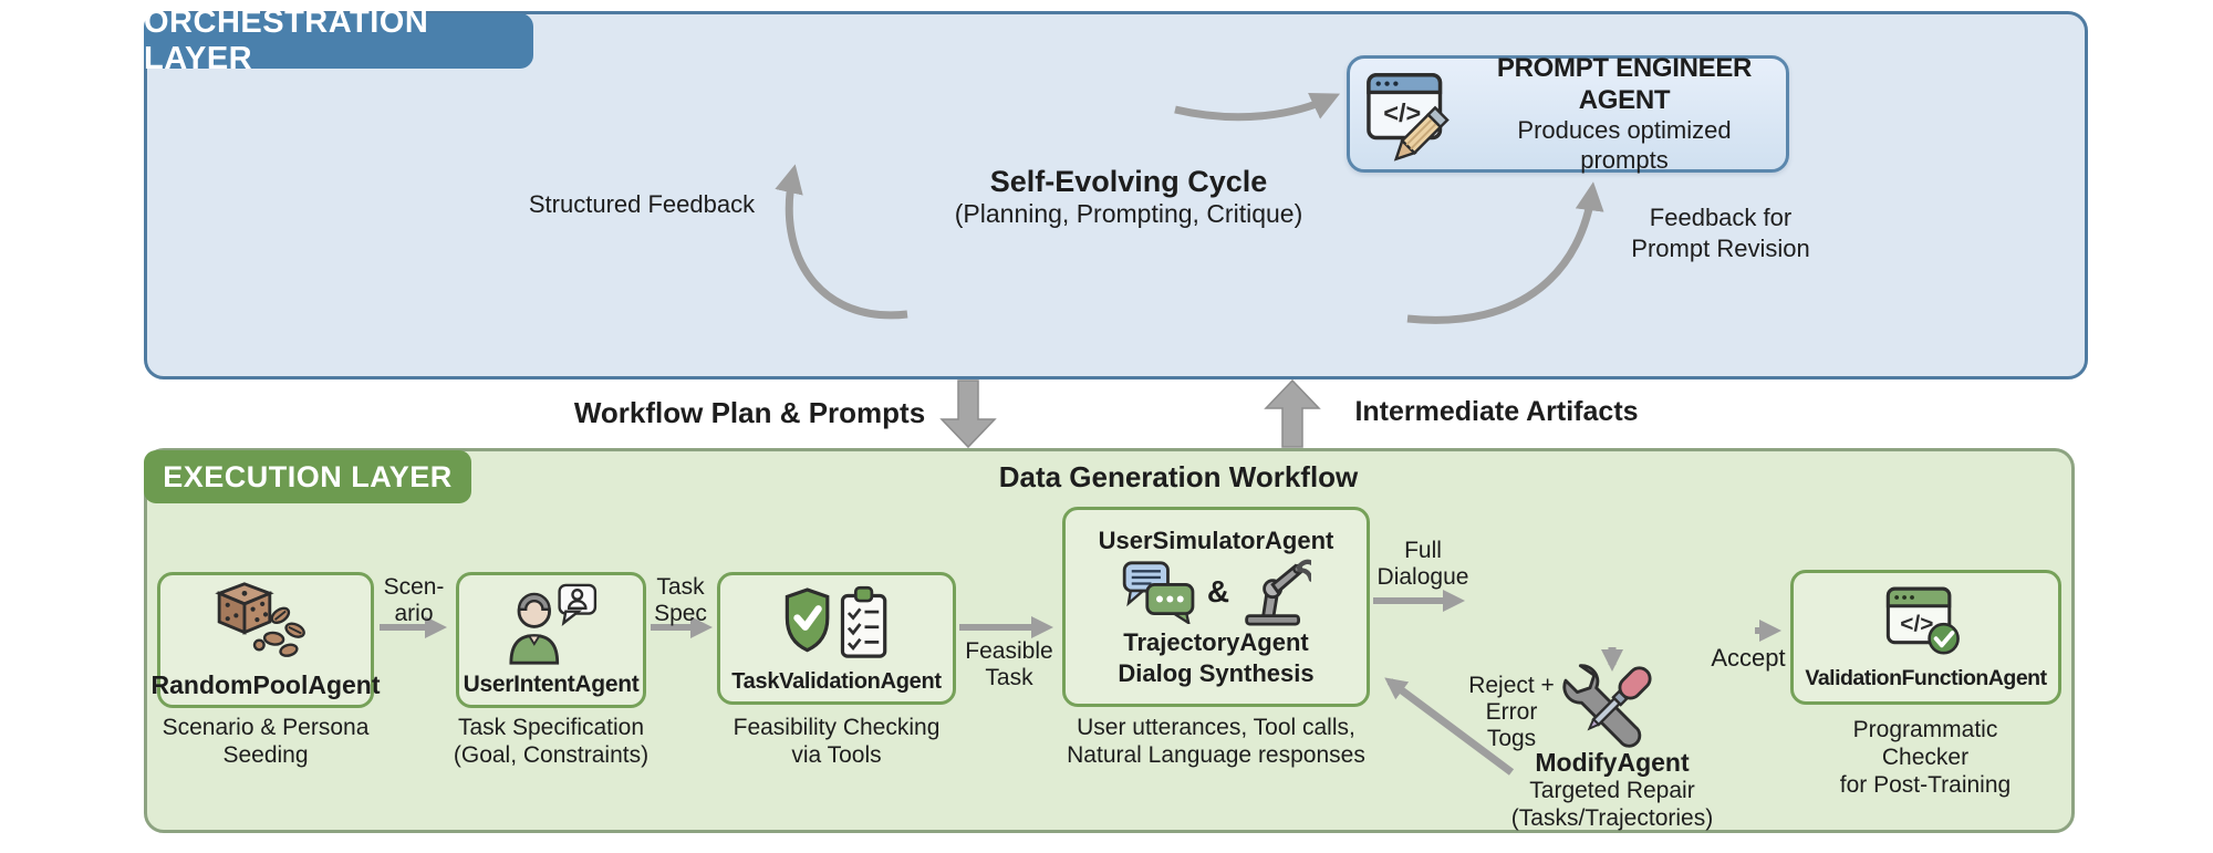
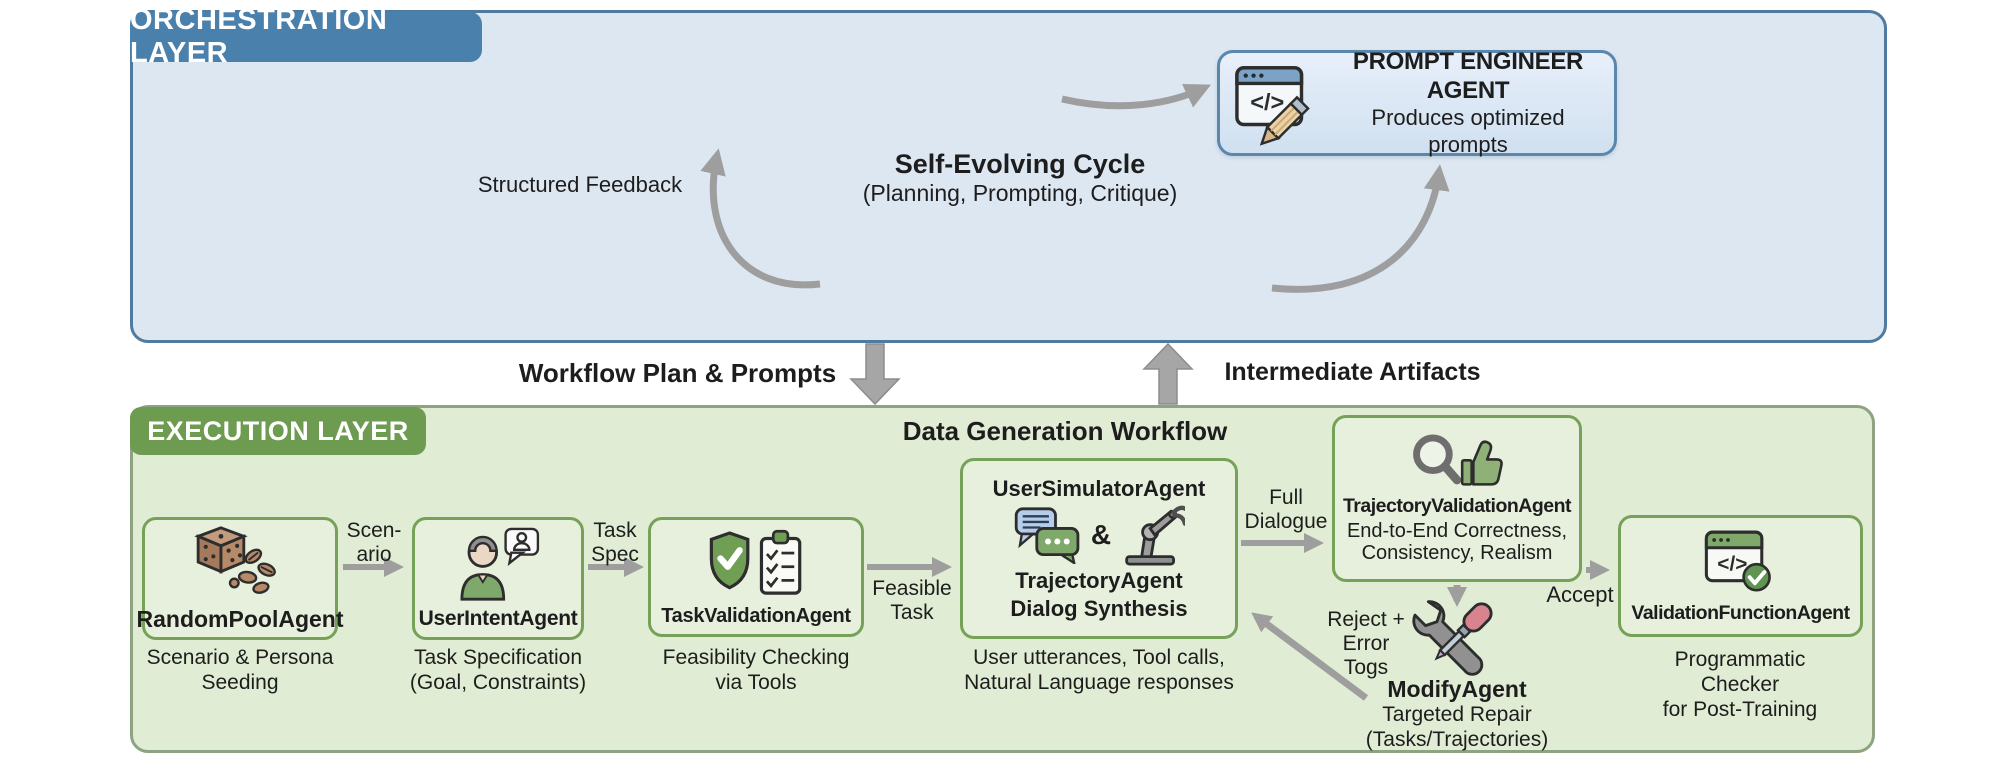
  ORCHESTRATION LAYER
  EXECUTION LAYER
  </>
  PROMPT ENGINEER AGENT
  Produces optimized prompts
  Self-Evolving Cycle
  (Planning, Prompting, Critique)
  Structured Feedback
- Feedback for
- Prompt Revision
  Workflow Plan & Prompts
  Intermediate Artifacts
  Data Generation Workflow
  RandomPoolAgent
  Scenario & Persona
  Seeding
  Scen-
  ario
  UserIntentAgent
  Task Specification
  (Goal, Constraints)
  Task
  Spec
  TaskValidationAgent
  Feasibility Checking
  via Tools
  Feasible
  Task
  UserSimulatorAgent
  &
  TrajectoryAgent
  Dialog Synthesis
  User utterances, Tool calls,
  Natural Language responses
  Full
  Dialogue
+ TrajectoryValidationAgent
+ End-to-End Correctness,
+ Consistency, Realism
  Reject +
  Error Togs
  ModifyAgent
  Targeted Repair
  (Tasks/Trajectories)
  Accept
  </>
  ValidationFunctionAgent
  Programmatic Checker
  for Post-Training
